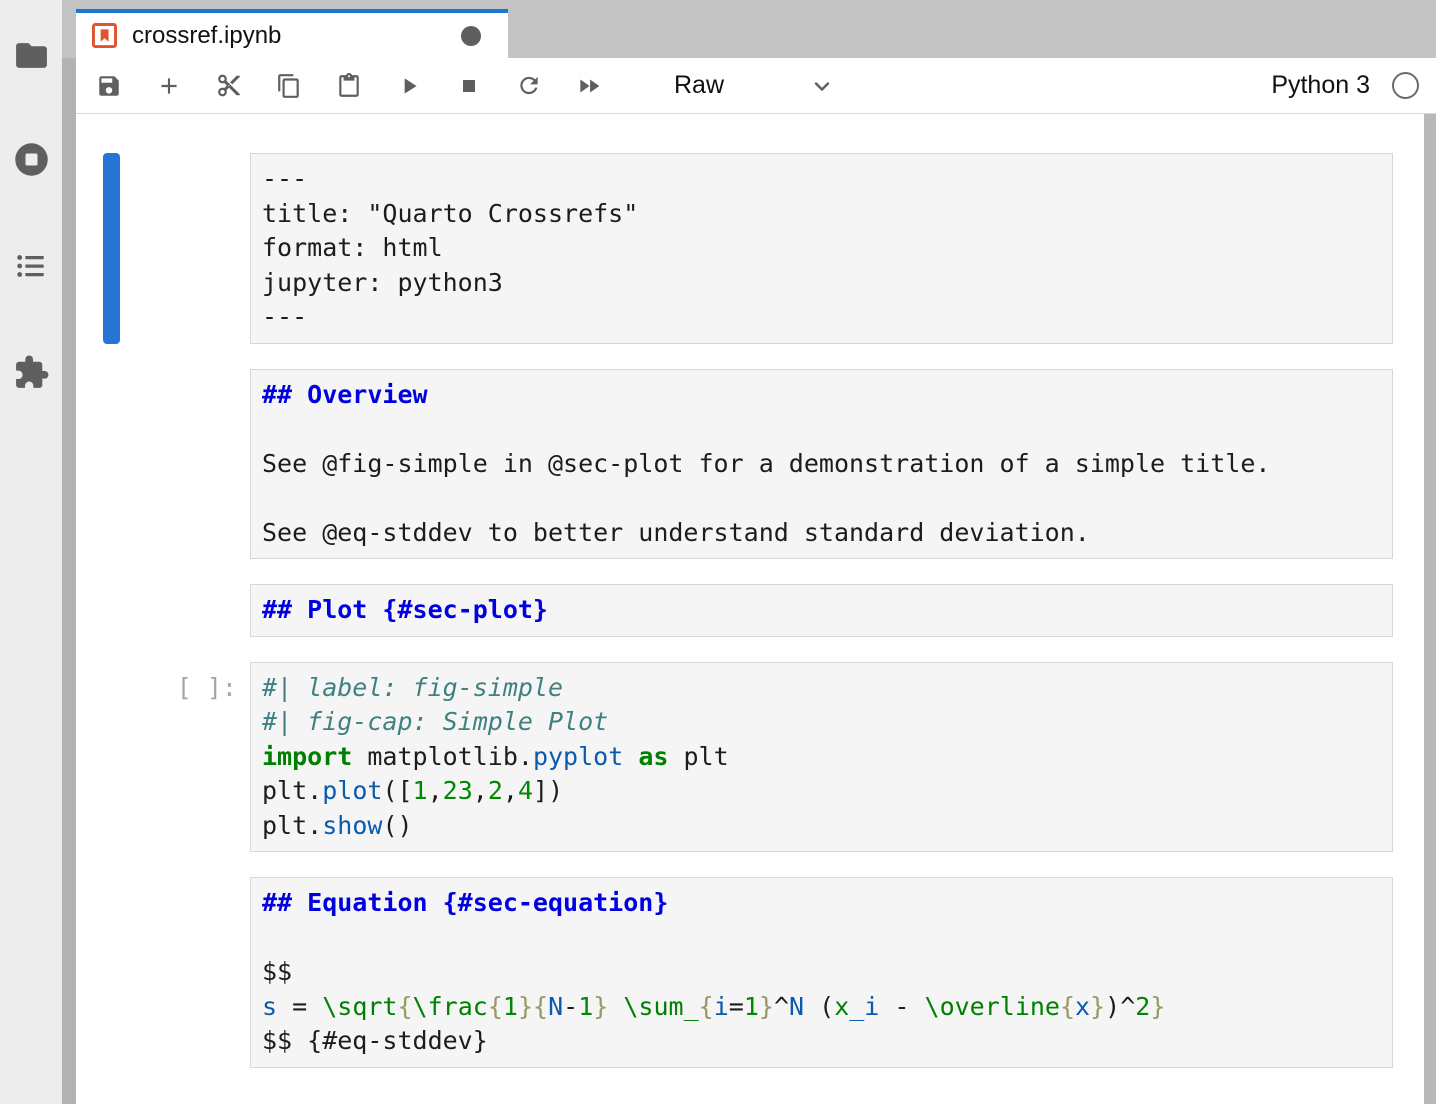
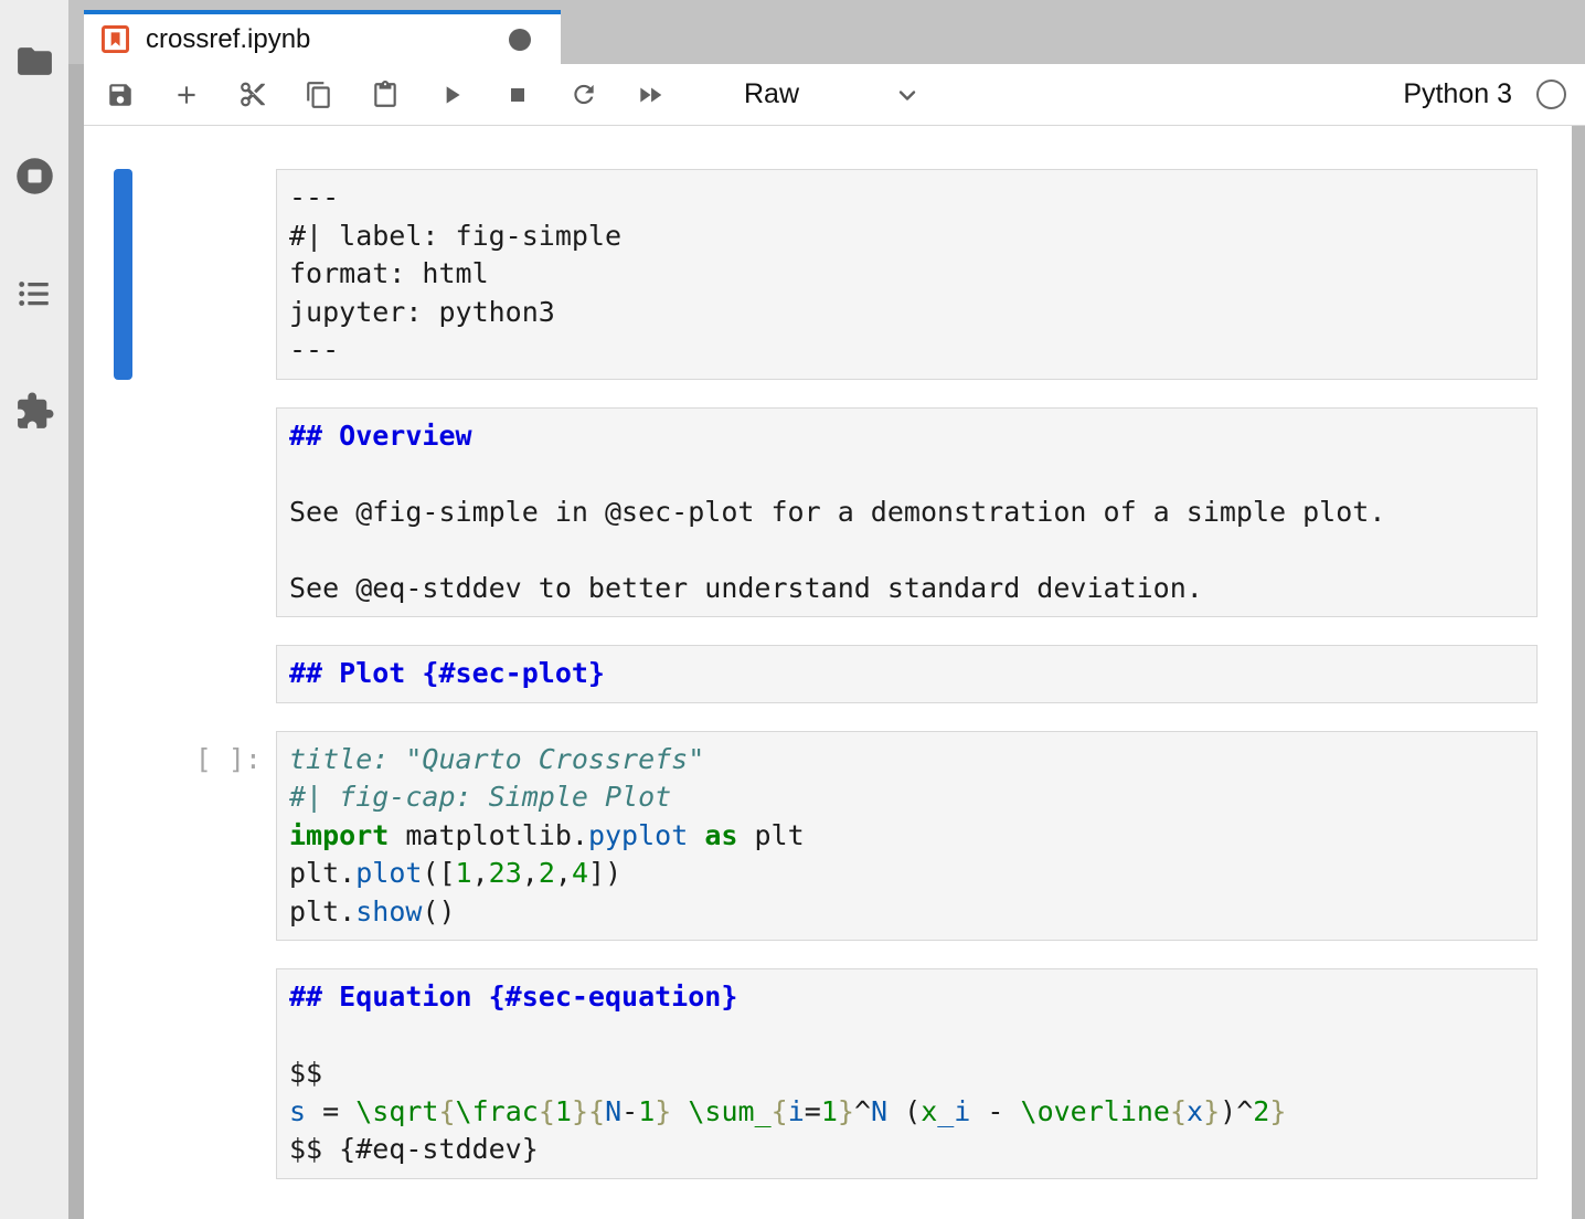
  crossref.ipynb
  Raw
  Python 3
  ---
- title: "Quarto Crossrefs"
+ #| label: fig-simple
  format: html
  jupyter: python3
  ---
  ## Overview
- See @fig-simple in @sec-plot for a demonstration of a simple title.
+ See @fig-simple in @sec-plot for a demonstration of a simple plot.
  See @eq-stddev to better understand standard deviation.
  ## Plot {#sec-plot}
  [ ]:
- #| label: fig-simple
+ title: "Quarto Crossrefs"
  #| fig-cap: Simple Plot
  import matplotlib.pyplot as plt
  plt.plot([1,23,2,4])
  plt.show()
  ## Equation {#sec-equation}
  $$
  s = \sqrt{\frac{1}{N-1} \sum_{i=1}^N (x_i - \overline{x})^2}
  $$ {#eq-stddev}
